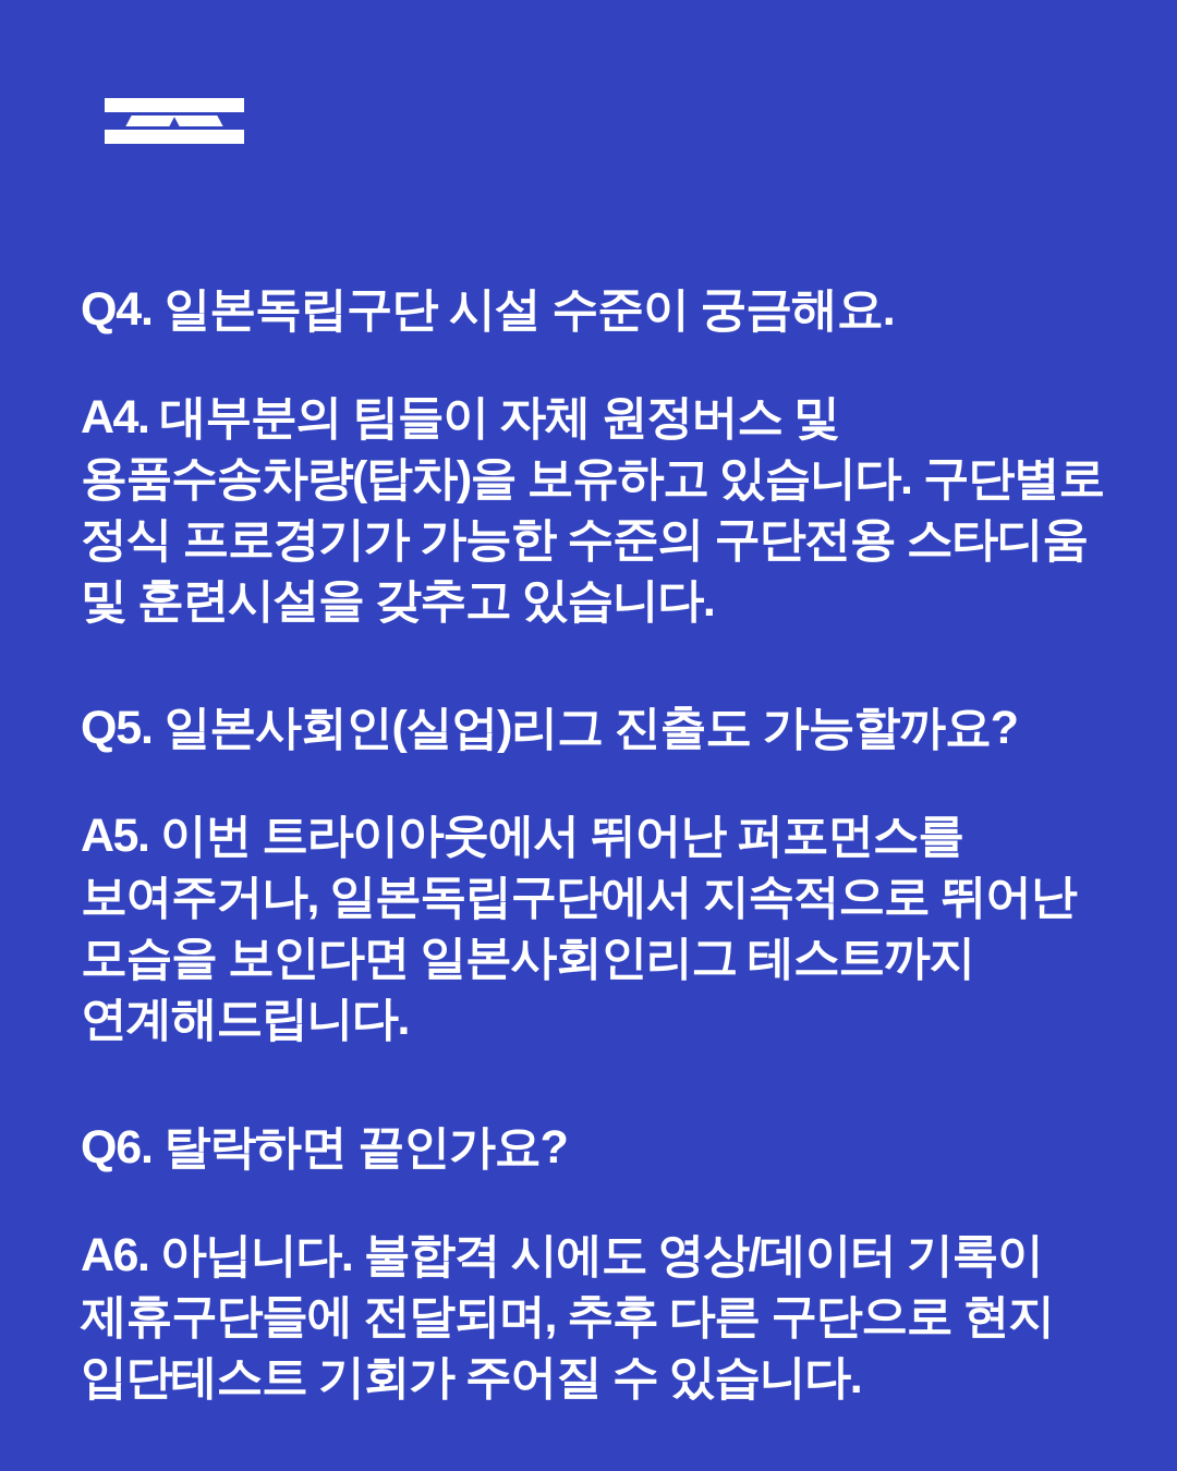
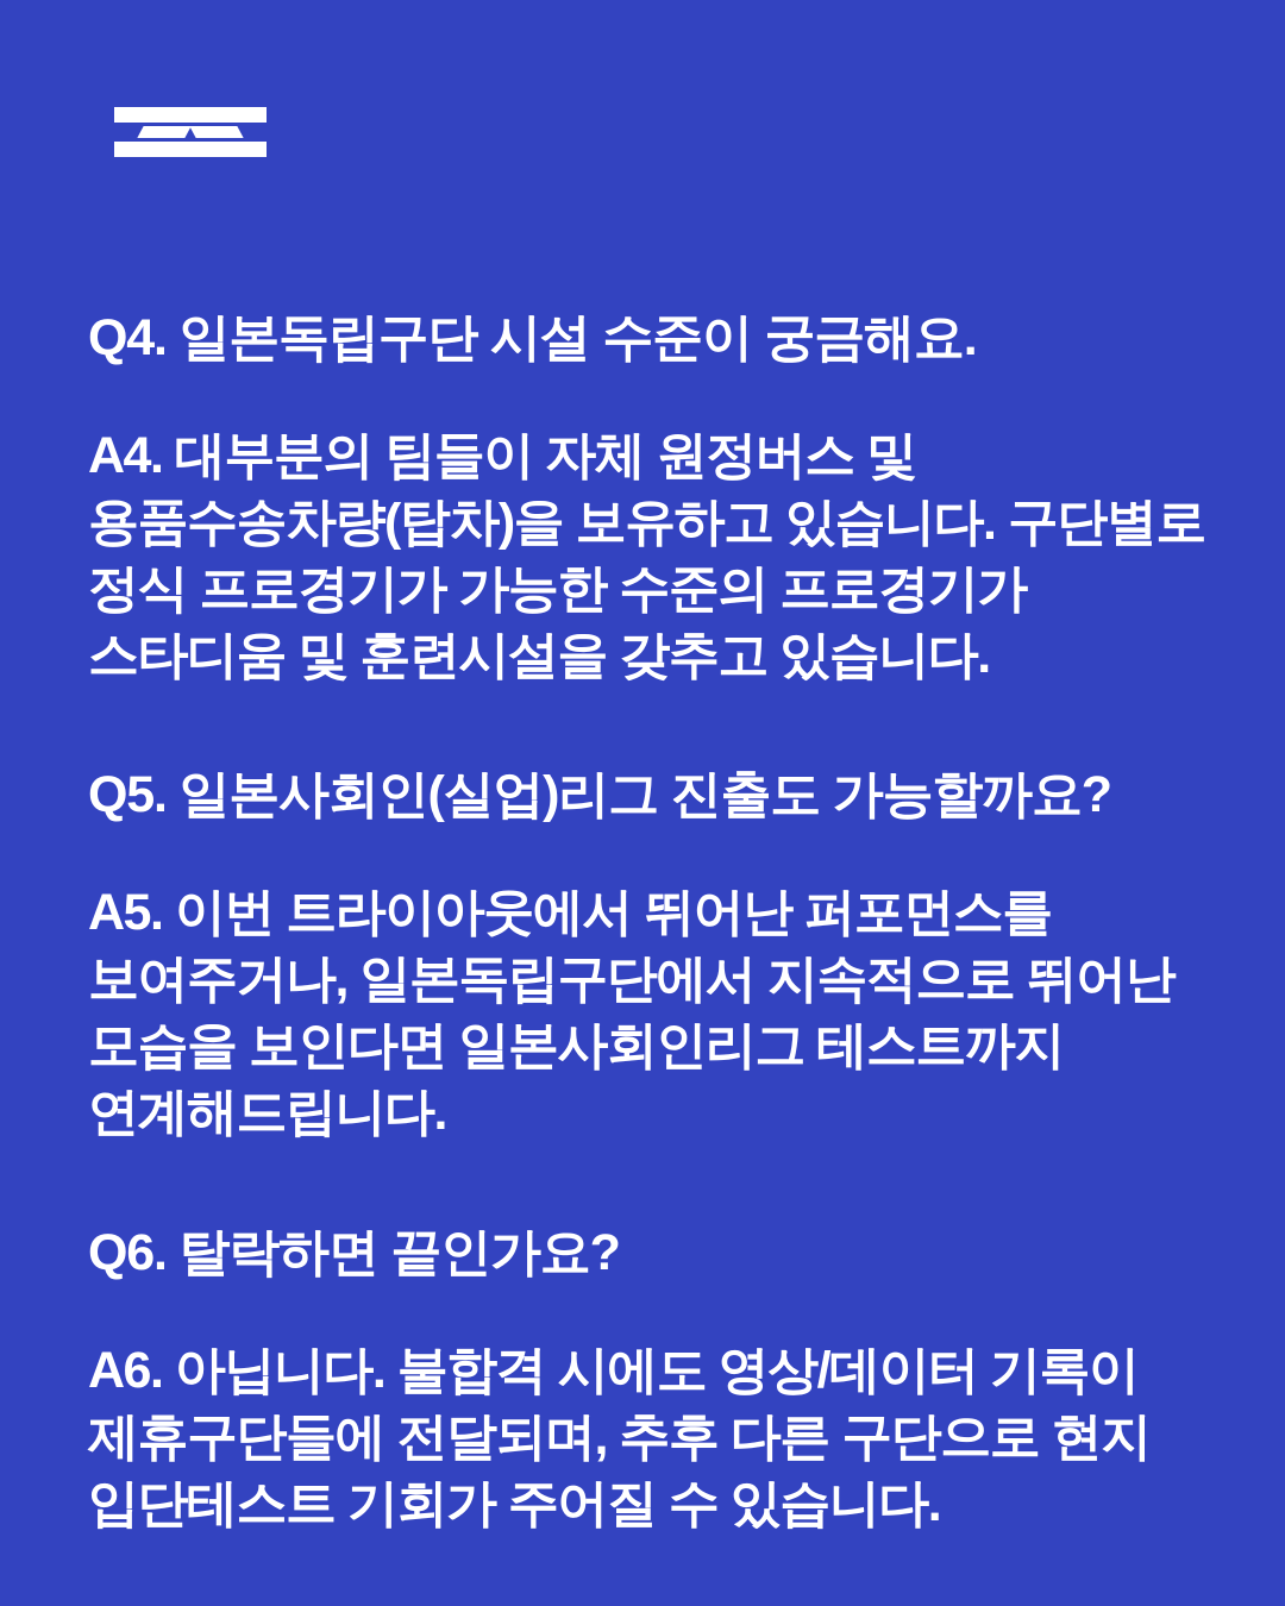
  Q4. 일본독립구단 시설 수준이 궁금해요.
- A4. 대부분의 팀들이 자체 원정버스 및 용품수송차량(탑차)을 보유하고 있습니다. 구단별로 정식 프로경기가 가능한 수준의 구단전용 스타디움 및 훈련시설을 갖추고 있습니다.
+ A4. 대부분의 팀들이 자체 원정버스 및 용품수송차량(탑차)을 보유하고 있습니다. 구단별로 정식 프로경기가 가능한 수준의 프로경기가 스타디움 및 훈련시설을 갖추고 있습니다.
  Q5. 일본사회인(실업)리그 진출도 가능할까요?
  A5. 이번 트라이아웃에서 뛰어난 퍼포먼스를 보여주거나, 일본독립구단에서 지속적으로 뛰어난 모습을 보인다면 일본사회인리그 테스트까지 연계해드립니다.
  Q6. 탈락하면 끝인가요?
  A6. 아닙니다. 불합격 시에도 영상/데이터 기록이 제휴구단들에 전달되며, 추후 다른 구단으로 현지 입단테스트 기회가 주어질 수 있습니다.
